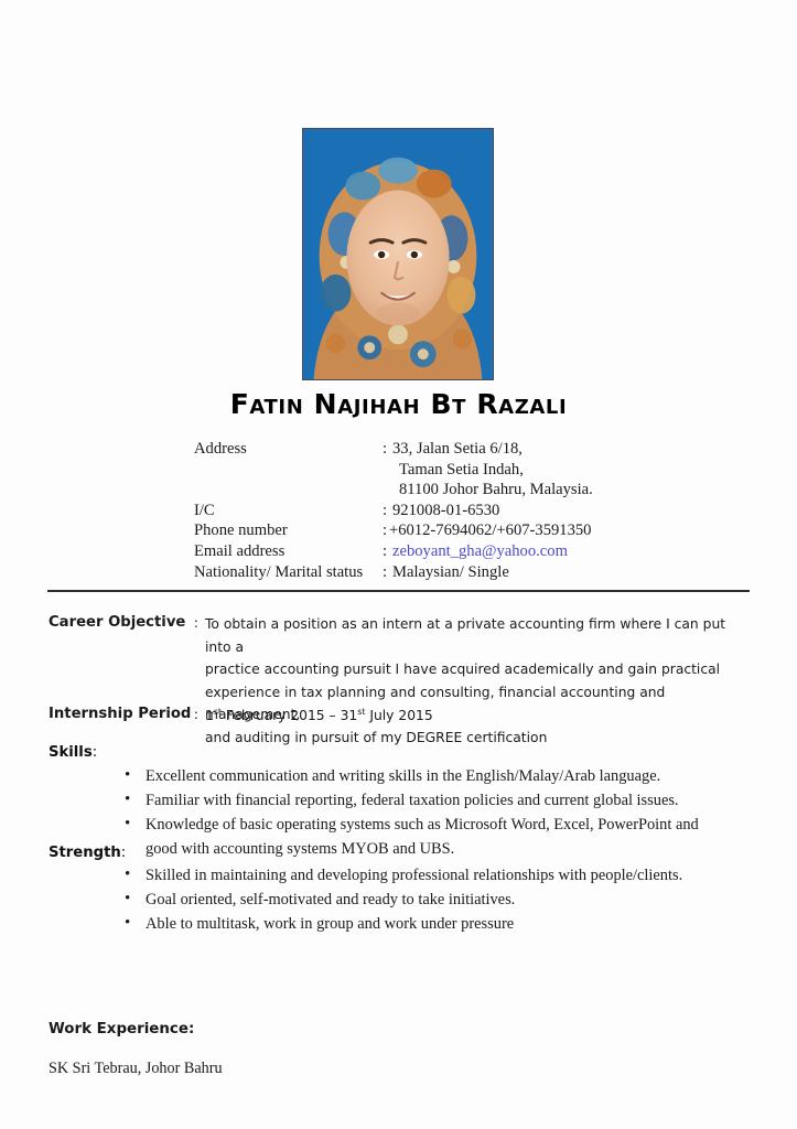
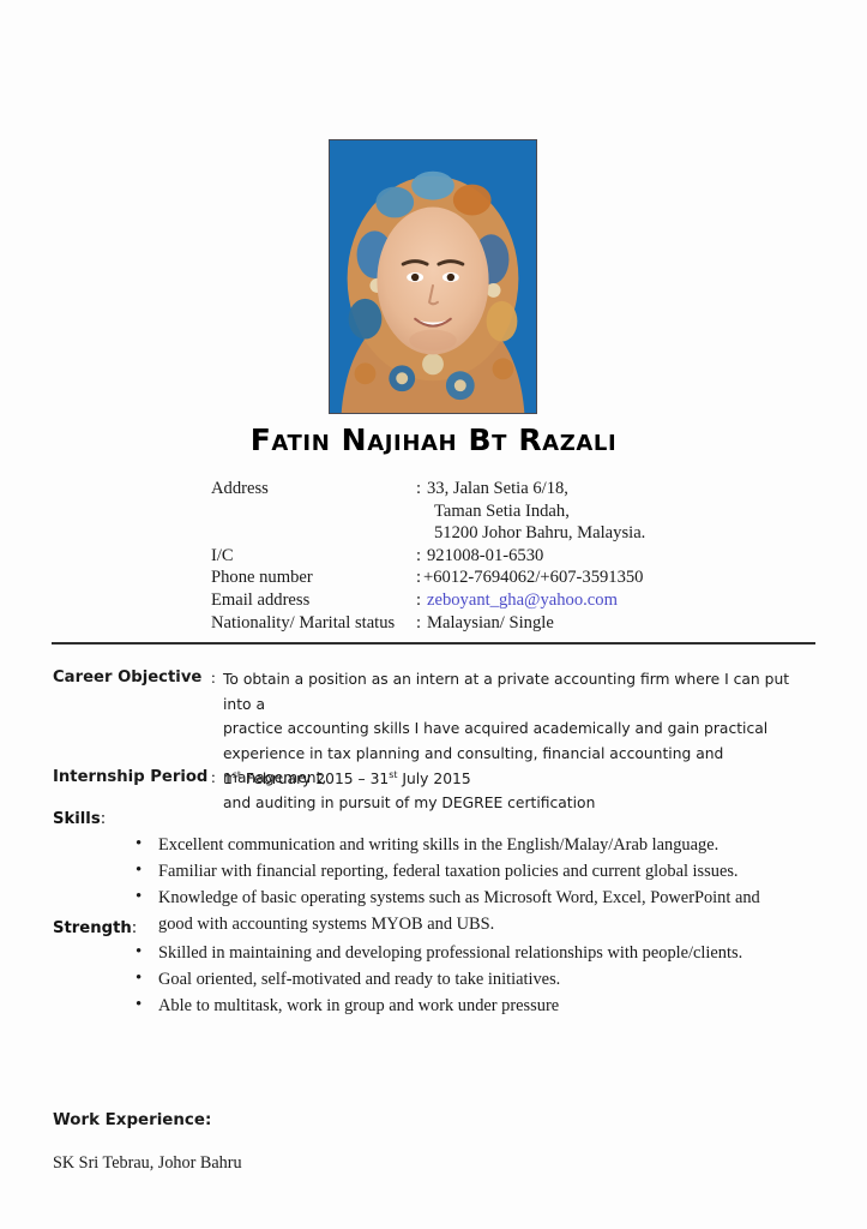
  Fatin Najihah Bt Razali
  Address
  :
  33, Jalan Setia 6/18,
  Taman Setia Indah,
- 81100 Johor Bahru, Malaysia.
+ 51200 Johor Bahru, Malaysia.
  I/C
  :
  921008-01-6530
  Phone number
  :
  +6012-7694062/+607-3591350
  Email address
  :
  zeboyant_gha@yahoo.com
  Nationality/ Marital status
  :
  Malaysian/ Single
  Career Objective
  :
  To obtain a position as an intern at a private accounting firm where I can put into a
- practice accounting pursuit I have acquired academically and gain practical
+ practice accounting skills I have acquired academically and gain practical
  experience in tax planning and consulting, financial accounting and management,
  and auditing in pursuit of my DEGREE certification
  Internship Period
  :
  1st February 2015 – 31st July 2015
  Skills:
  Excellent communication and writing skills in the English/Malay/Arab language.
  Familiar with financial reporting, federal taxation policies and current global issues.
  Knowledge of basic operating systems such as Microsoft Word, Excel, PowerPoint and
  good with accounting systems MYOB and UBS.
  Strength:
  Skilled in maintaining and developing professional relationships with people/clients.
  Goal oriented, self-motivated and ready to take initiatives.
  Able to multitask, work in group and work under pressure
  Work Experience:
  SK Sri Tebrau, Johor Bahru
